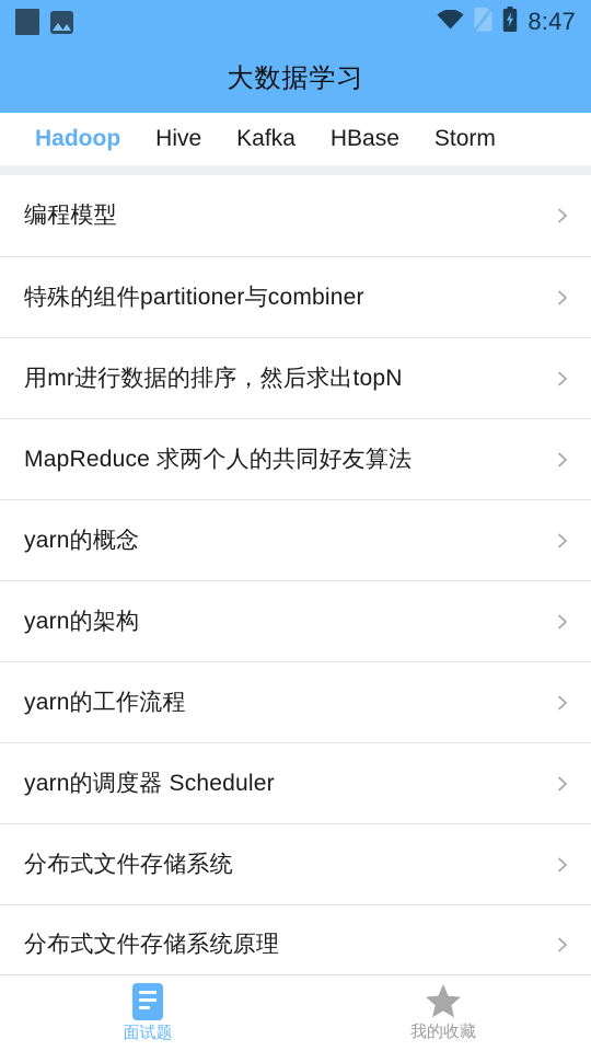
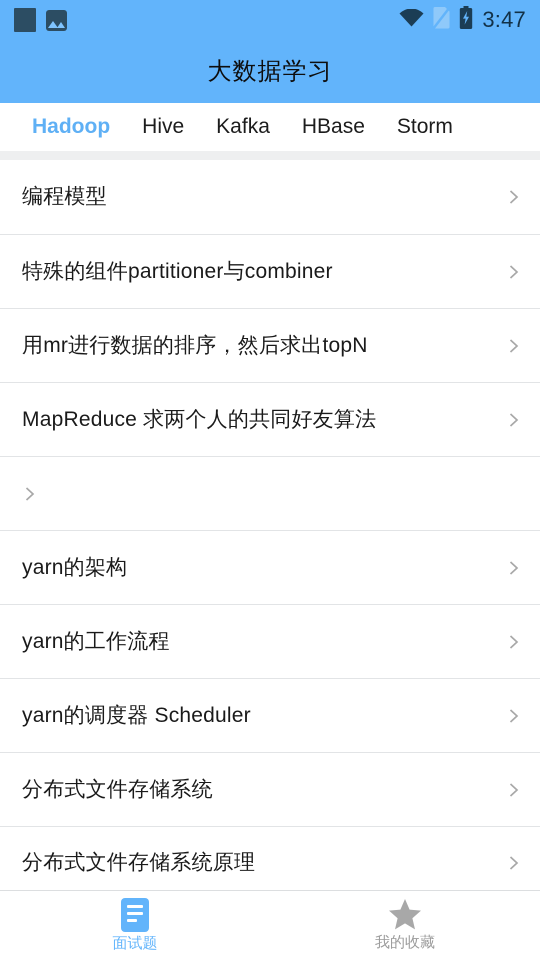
- 8:47
+ 3:47
  大数据学习
  Hadoop
  Hive
  Kafka
  HBase
  Storm
  编程模型
  特殊的组件partitioner与combiner
  用mr进行数据的排序，然后求出topN
  MapReduce 求两个人的共同好友算法
- yarn的概念
  yarn的架构
  yarn的工作流程
  yarn的调度器 Scheduler
  分布式文件存储系统
  分布式文件存储系统原理
  面试题
  我的收藏
